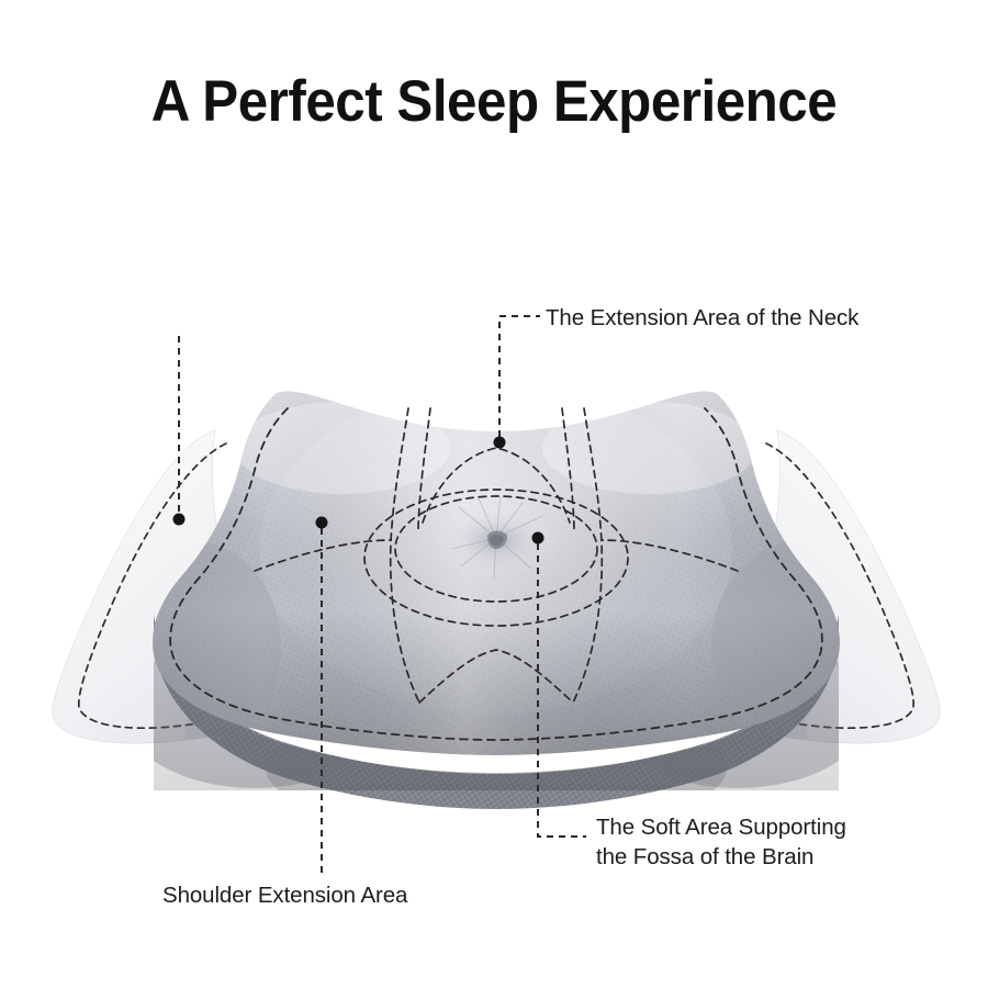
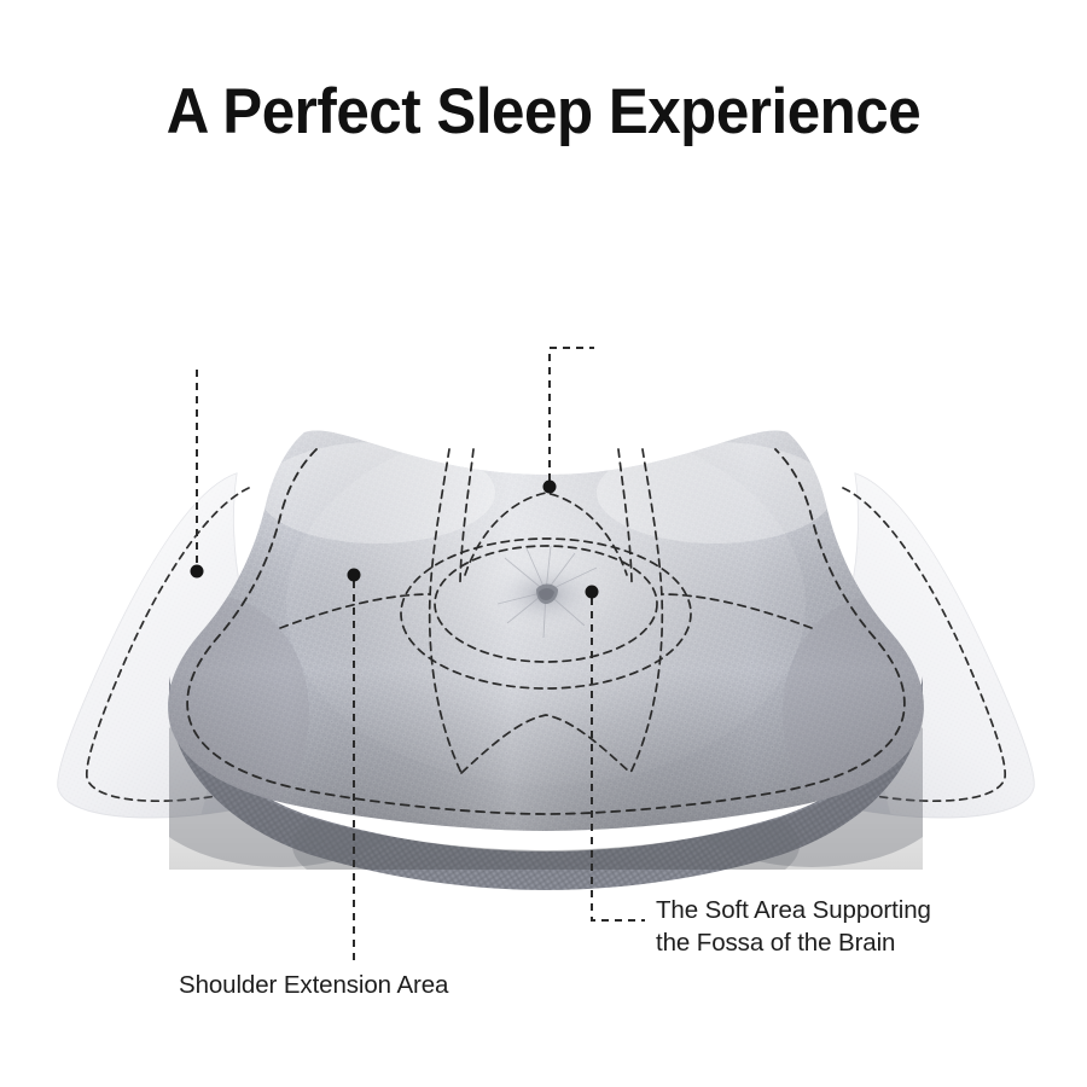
  A Perfect Sleep Experience
- The Extension Area of the Neck
  The Soft Area Supporting
  the Fossa of the Brain
  Shoulder Extension Area
